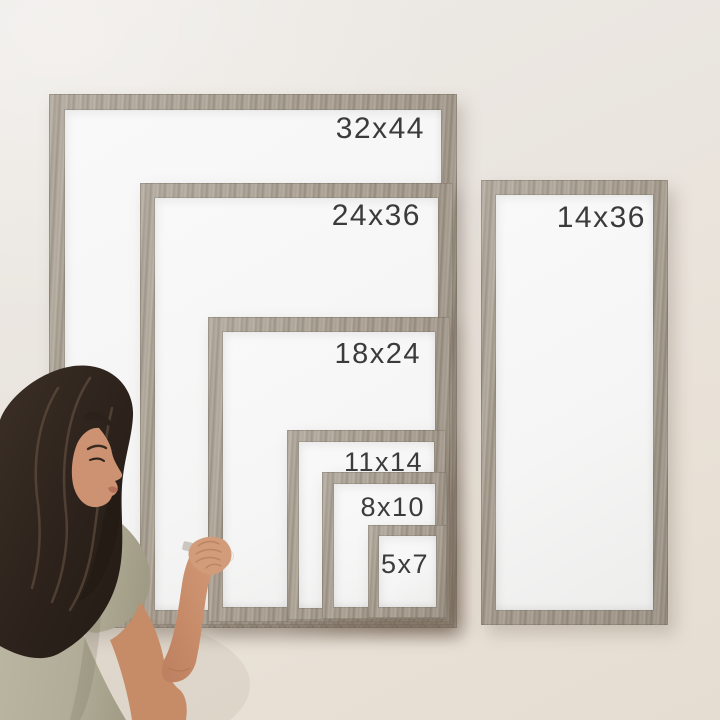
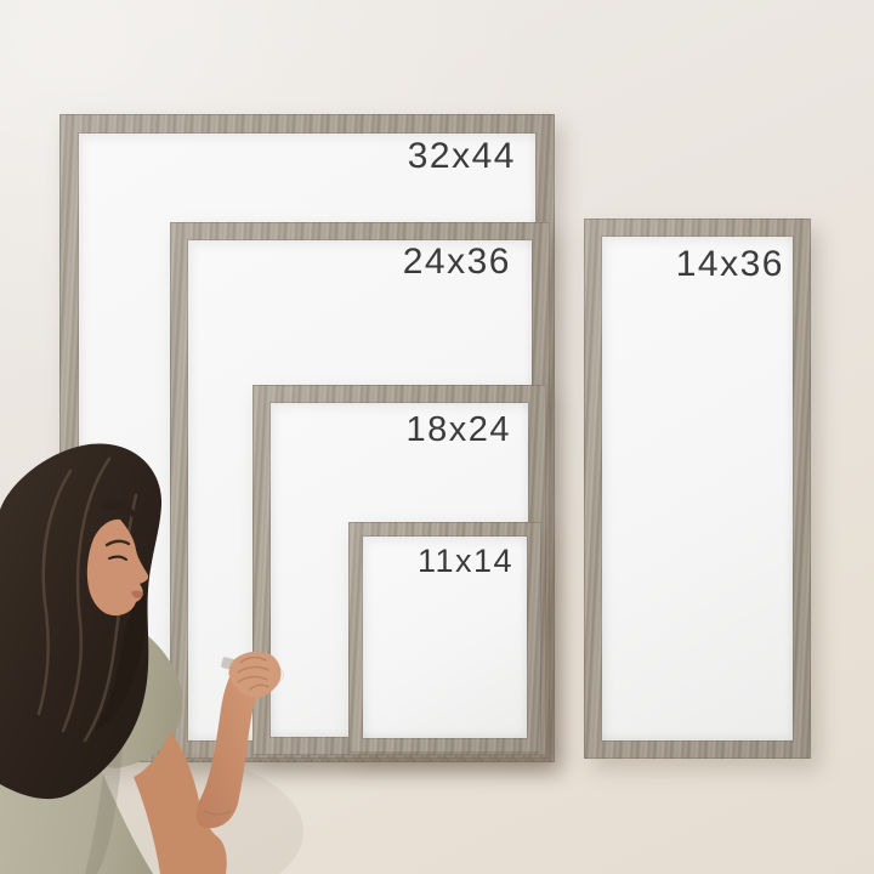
  32x44
  24x36
  18x24
  11x14
- 8x10
- 5x7
  14x36
